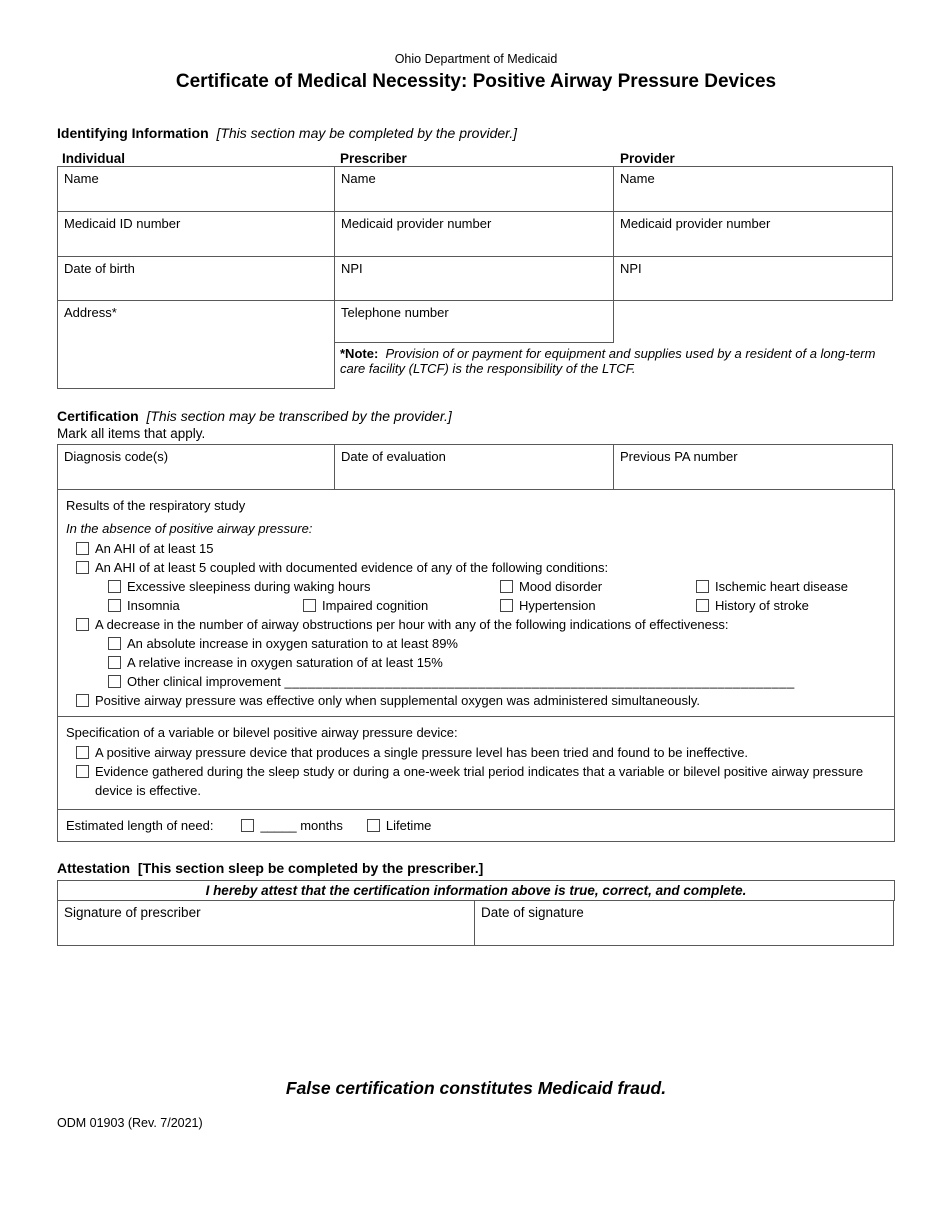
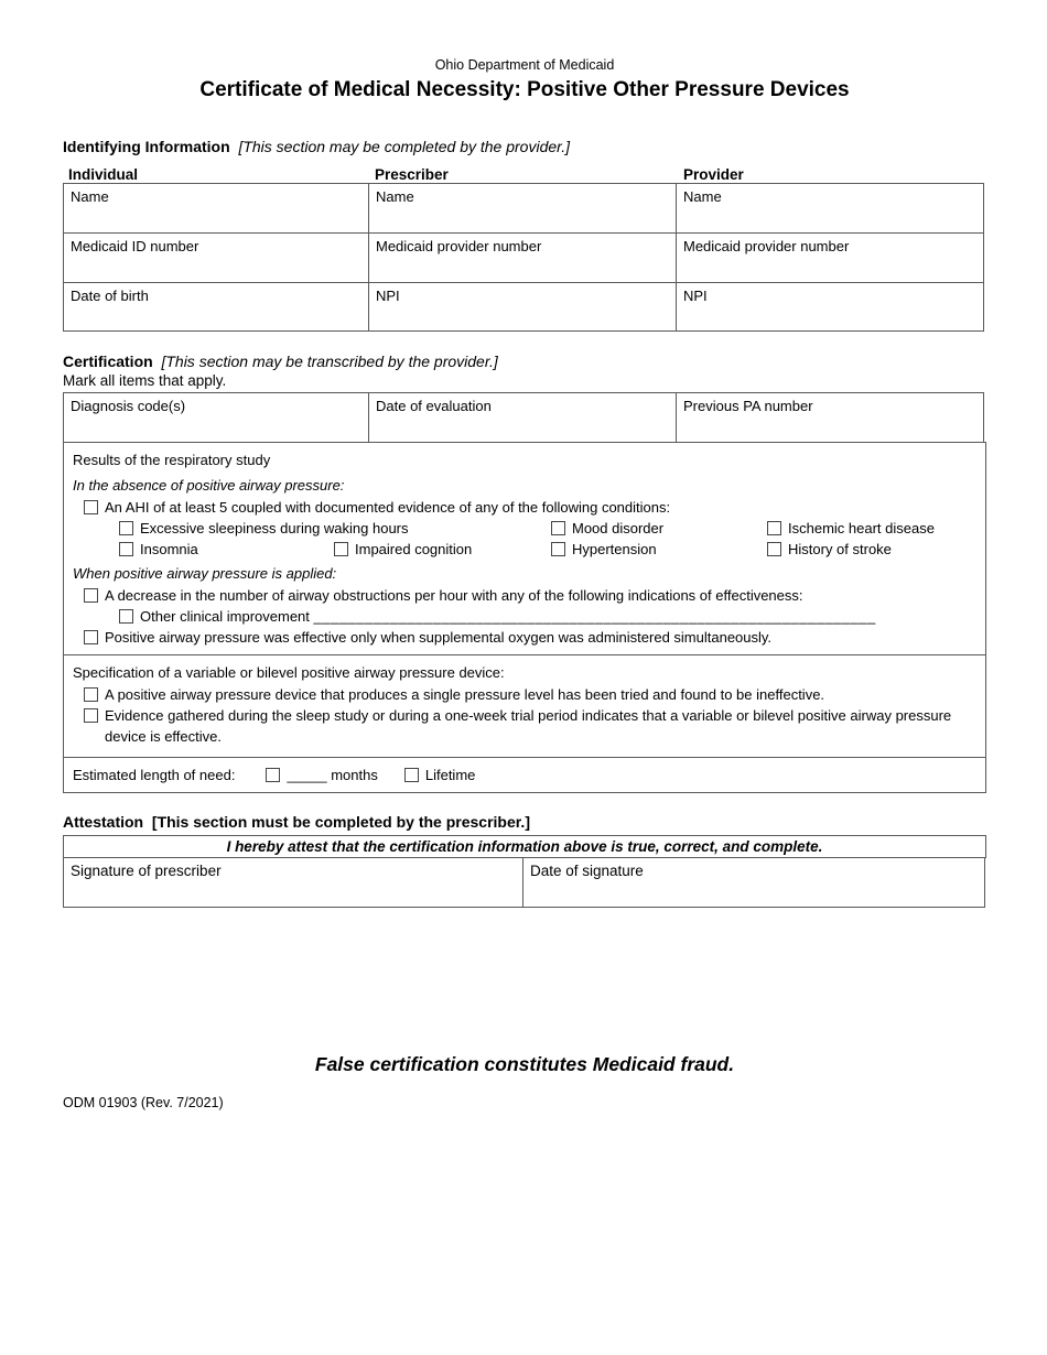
  Ohio Department of Medicaid
- Certificate of Medical Necessity: Positive Airway Pressure Devices
+ Certificate of Medical Necessity: Positive Other Pressure Devices
  Identifying Information [This section may be completed by the provider.]
  Individual
  Prescriber
  Provider
  Name
  Name
  Name
  Medicaid ID number
  Medicaid provider number
  Medicaid provider number
  Date of birth
  NPI
  NPI
- Address*
- Telephone number
- *Note: Provision of or payment for equipment and supplies used by a resident of a long-term care facility (LTCF) is the responsibility of the LTCF.
  Certification [This section may be transcribed by the provider.]
  Mark all items that apply.
  Diagnosis code(s)
  Date of evaluation
  Previous PA number
  Results of the respiratory study
  In the absence of positive airway pressure:
- An AHI of at least 15
  An AHI of at least 5 coupled with documented evidence of any of the following conditions:
  Excessive sleepiness during waking hours
  Mood disorder
  Ischemic heart disease
  Insomnia
  Impaired cognition
  Hypertension
  History of stroke
+ When positive airway pressure is applied:
  A decrease in the number of airway obstructions per hour with any of the following indications of effectiveness:
- An absolute increase in oxygen saturation to at least 89%
- A relative increase in oxygen saturation of at least 15%
  Other clinical improvement __________________________________________________________________
  Positive airway pressure was effective only when supplemental oxygen was administered simultaneously.
  Specification of a variable or bilevel positive airway pressure device:
  A positive airway pressure device that produces a single pressure level has been tried and found to be ineffective.
  Evidence gathered during the sleep study or during a one-week trial period indicates that a variable or bilevel positive airway pressure device is effective.
  Estimated length of need:
  _____
  months
  Lifetime
- Attestation [This section sleep be completed by the prescriber.]
+ Attestation [This section must be completed by the prescriber.]
  I hereby attest that the certification information above is true, correct, and complete.
  Signature of prescriber
  Date of signature
  False certification constitutes Medicaid fraud.
  ODM 01903 (Rev. 7/2021)
